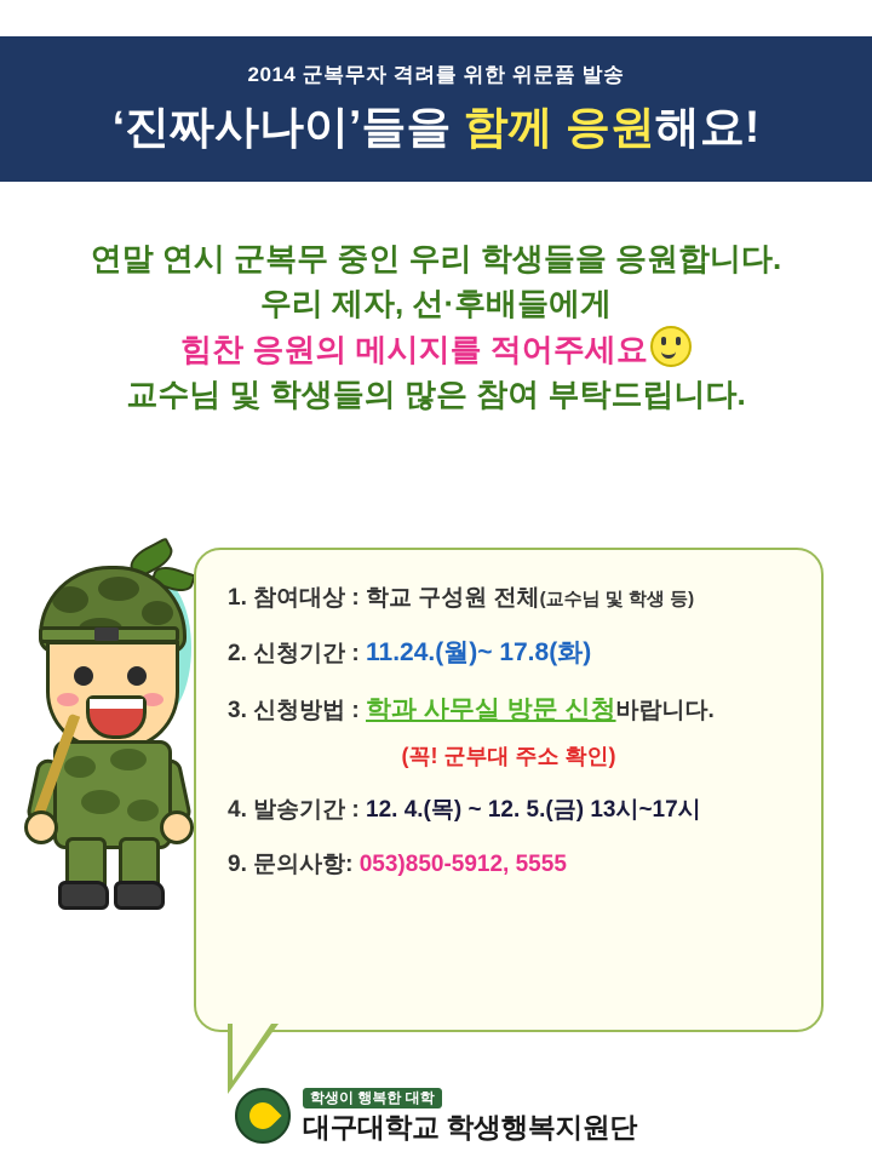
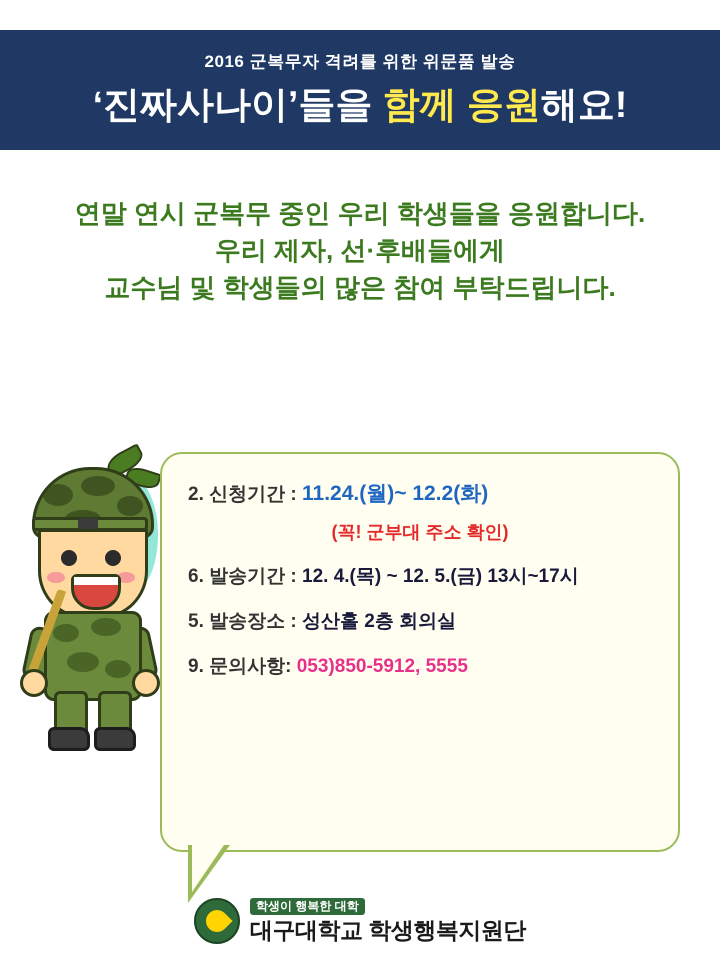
- 2014 군복무자 격려를 위한 위문품 발송
+ 2016 군복무자 격려를 위한 위문품 발송
  ‘진짜사나이’들을 함께 응원해요!
  연말 연시 군복무 중인 우리 학생들을 응원합니다.
  우리 제자, 선·후배들에게
- 힘찬 응원의 메시지를 적어주세요
  교수님 및 학생들의 많은 참여 부탁드립니다.
- 1. 참여대상 : 학교 구성원 전체(교수님 및 학생 등)
- 2. 신청기간 : 11.24.(월)~ 17.8(화)
+ 2. 신청기간 : 11.24.(월)~ 12.2(화)
- 3. 신청방법 : 학과 사무실 방문 신청바랍니다.
  (꼭! 군부대 주소 확인)
- 4. 발송기간 : 12. 4.(목) ~ 12. 5.(금) 13시~17시
+ 6. 발송기간 : 12. 4.(목) ~ 12. 5.(금) 13시~17시
+ 5. 발송장소 : 성산홀 2층 회의실
  9. 문의사항: 053)850-5912, 5555
  학생이 행복한 대학
  대구대학교 학생행복지원단
